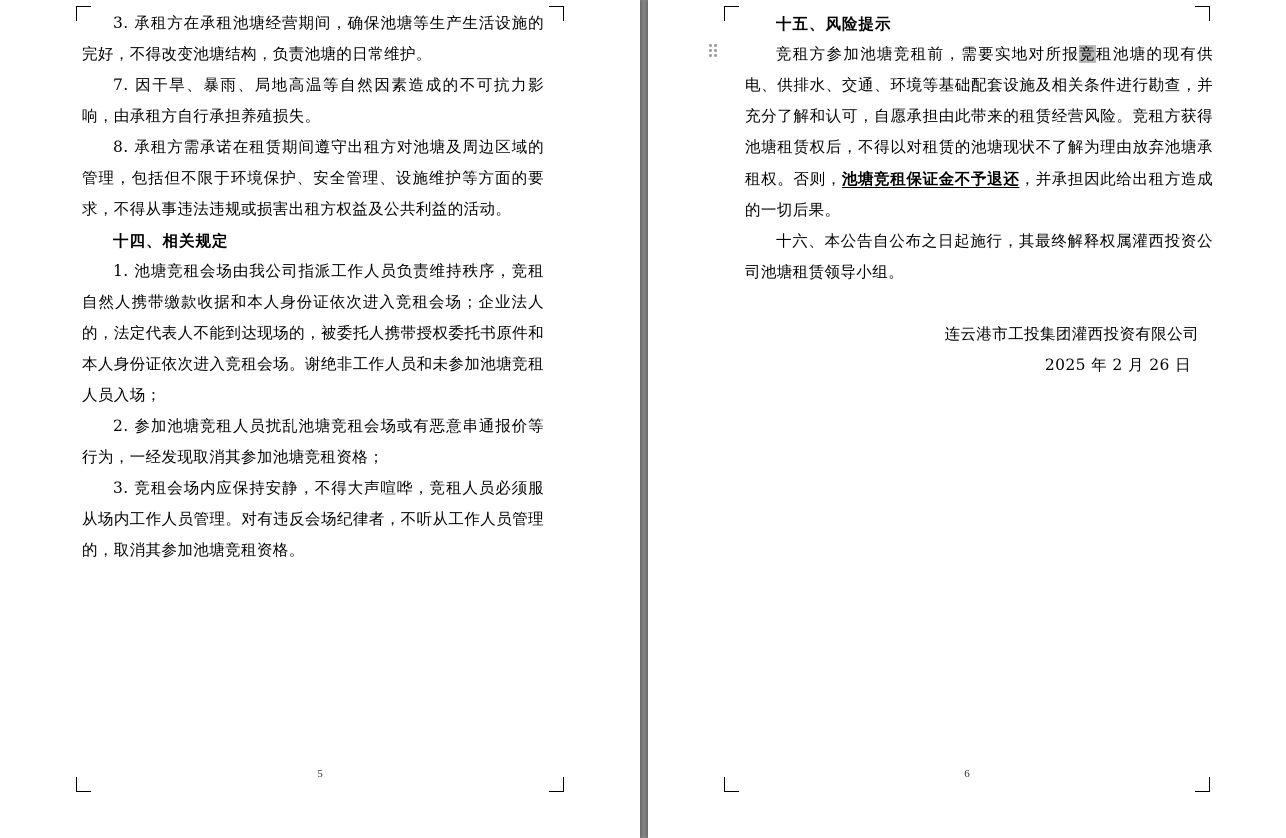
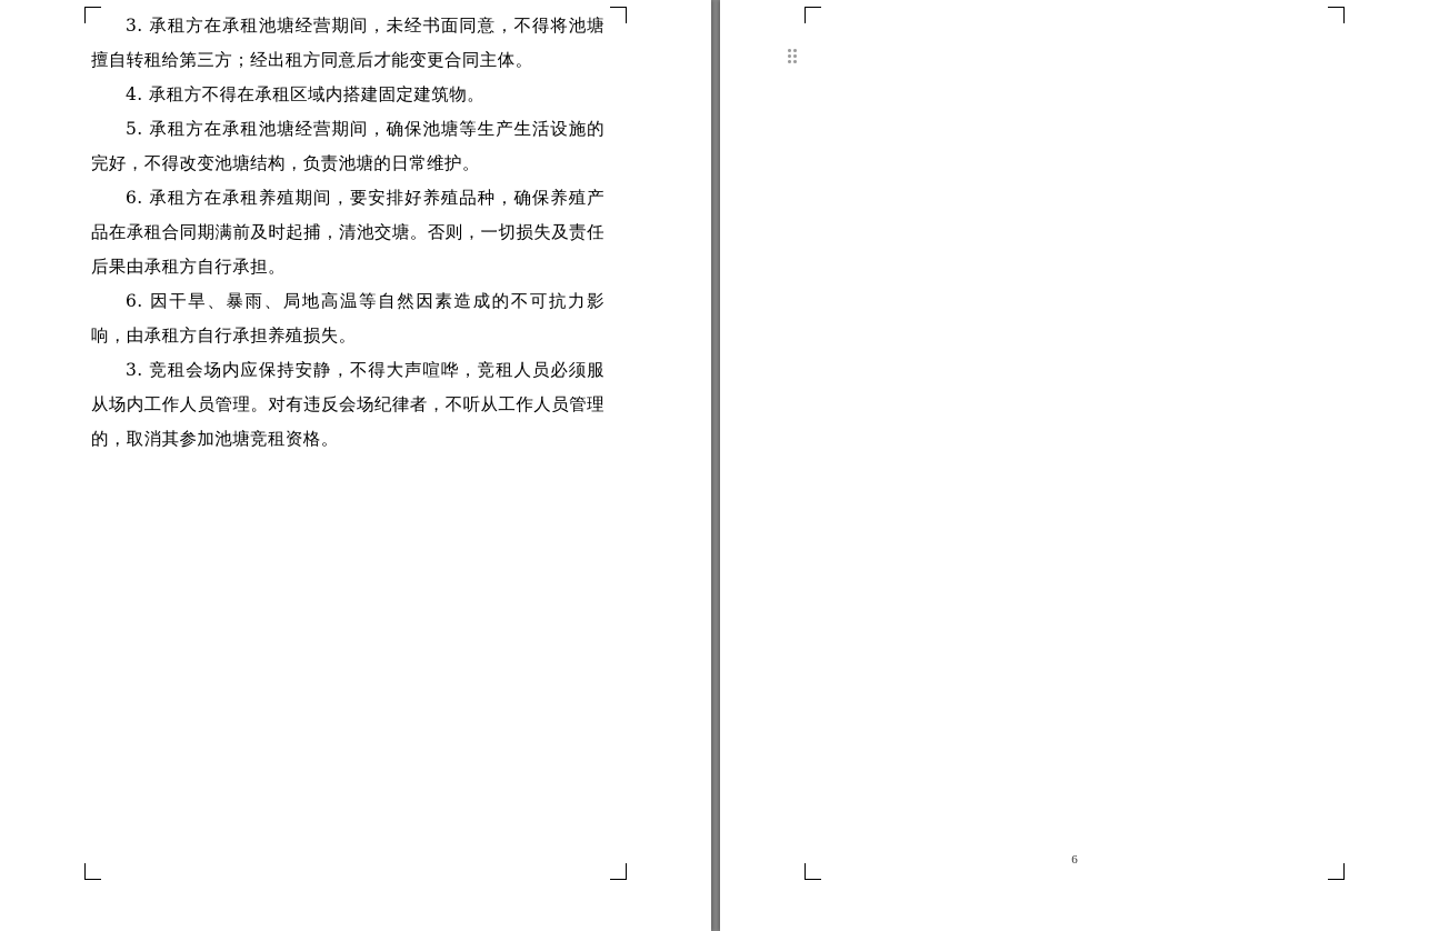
+ 3. 承租方在承租池塘经营期间，未经书面同意，不得将池塘擅自转租给第三方；经出租方同意后才能变更合同主体。
+ 4. 承租方不得在承租区域内搭建固定建筑物。
- 3. 承租方在承租池塘经营期间，确保池塘等生产生活设施的完好，不得改变池塘结构，负责池塘的日常维护。
+ 5. 承租方在承租池塘经营期间，确保池塘等生产生活设施的完好，不得改变池塘结构，负责池塘的日常维护。
+ 6. 承租方在承租养殖期间，要安排好养殖品种，确保养殖产品在承租合同期满前及时起捕，清池交塘。否则，一切损失及责任后果由承租方自行承担。
- 7. 因干旱、暴雨、局地高温等自然因素造成的不可抗力影响，由承租方自行承担养殖损失。
+ 6. 因干旱、暴雨、局地高温等自然因素造成的不可抗力影响，由承租方自行承担养殖损失。
- 8. 承租方需承诺在租赁期间遵守出租方对池塘及周边区域的管理，包括但不限于环境保护、安全管理、设施维护等方面的要求，不得从事违法违规或损害出租方权益及公共利益的活动。
- 十四、相关规定
- 1. 池塘竞租会场由我公司指派工作人员负责维持秩序，竞租自然人携带缴款收据和本人身份证依次进入竞租会场；企业法人的，法定代表人不能到达现场的，被委托人携带授权委托书原件和本人身份证依次进入竞租会场。谢绝非工作人员和未参加池塘竞租人员入场；
- 2. 参加池塘竞租人员扰乱池塘竞租会场或有恶意串通报价等行为，一经发现取消其参加池塘竞租资格；
  3. 竞租会场内应保持安静，不得大声喧哗，竞租人员必须服从场内工作人员管理。对有违反会场纪律者，不听从工作人员管理的，取消其参加池塘竞租资格。
- 5
  6
- 十五、风险提示
- 竞租方参加池塘竞租前，需要实地对所报竞租池塘的现有供电、供排水、交通、环境等基础配套设施及相关条件进行勘查，并充分了解和认可，自愿承担由此带来的租赁经营风险。竞租方获得池塘租赁权后，不得以对租赁的池塘现状不了解为理由放弃池塘承租权。否则，池塘竞租保证金不予退还，并承担因此给出租方造成的一切后果。
- 十六、本公告自公布之日起施行，其最终解释权属灌西投资公司池塘租赁领导小组。
- 连云港市工投集团灌西投资有限公司
- 2025 年 2 月 26 日
